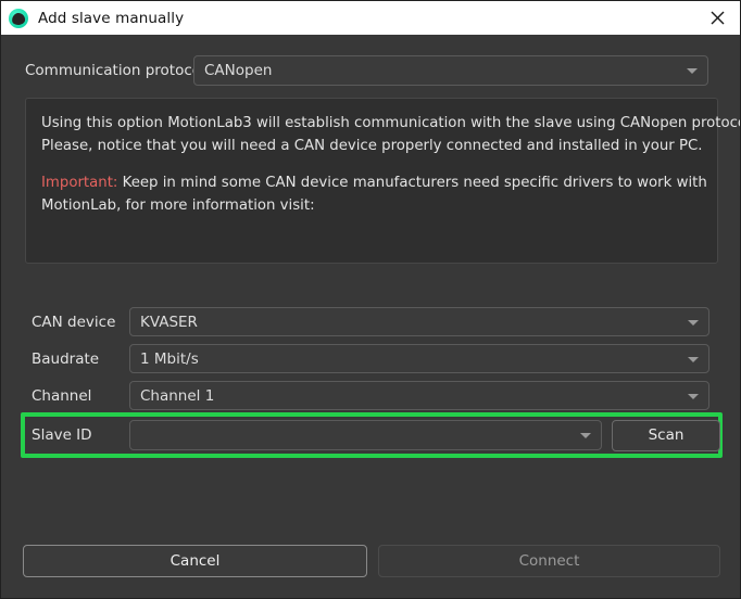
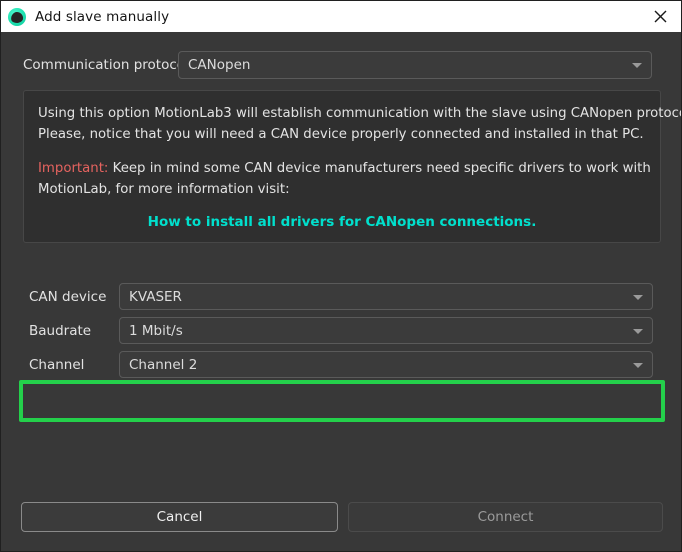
  Add slave manually
  Communication protoc
  CANopen
  Using this option MotionLab3 will establish communication with the slave using CANopen protoc
- Please, notice that you will need a CAN device properly connected and installed in your PC.
+ Please, notice that you will need a CAN device properly connected and installed in that PC.
  Important: Keep in mind some CAN device manufacturers need specific drivers to work with
  MotionLab, for more information visit:
+ How to install all drivers for CANopen connections.
  CAN device
  KVASER
  Baudrate
  1 Mbit/s
  Channel
- Channel 1
+ Channel 2
- Slave ID
- Scan
  Cancel
  Connect
